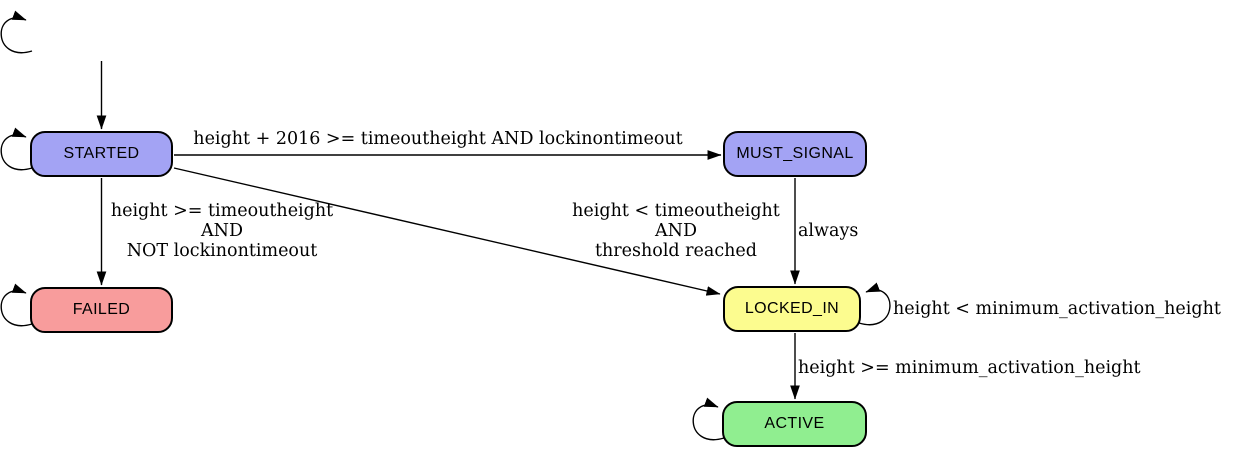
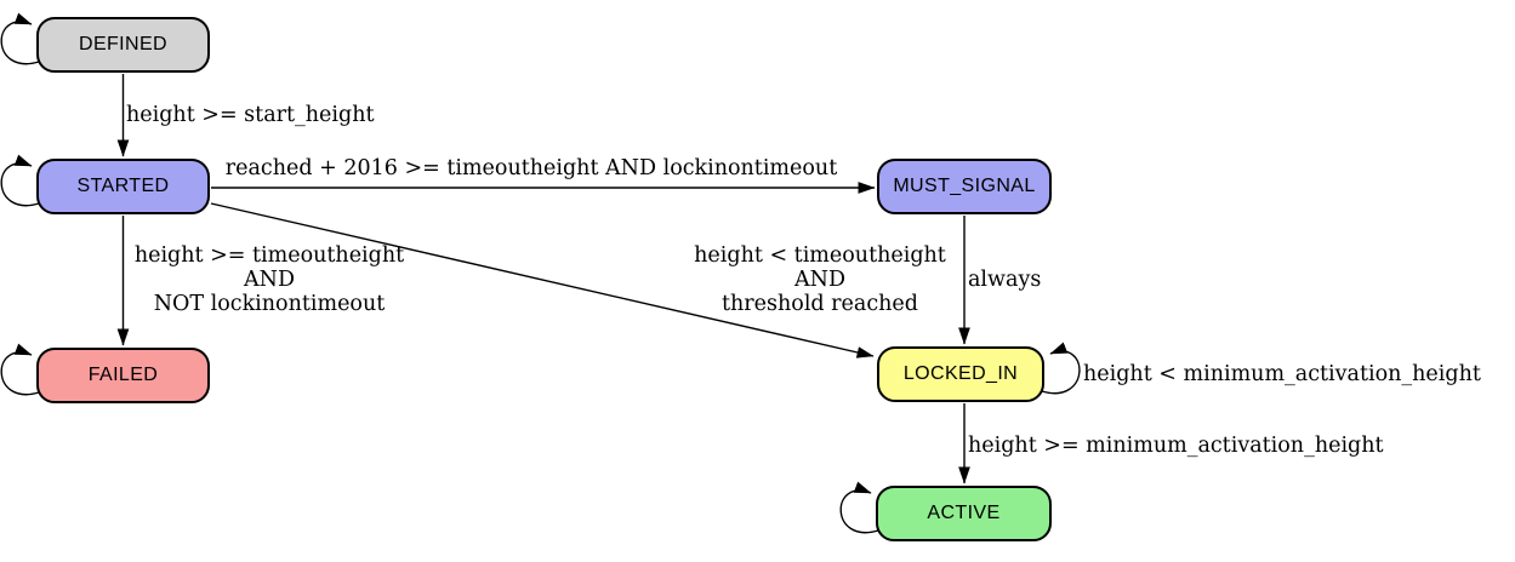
+ DEFINED
  STARTED
  MUST_SIGNAL
  FAILED
  LOCKED_IN
  ACTIVE
+ height >= start_height
- height + 2016 >= timeoutheight AND lockinontimeout
+ reached + 2016 >= timeoutheight AND lockinontimeout
  height >= timeoutheight
  AND
  NOT lockinontimeout
  height < timeoutheight
  AND
  threshold reached
  always
  height < minimum_activation_height
  height >= minimum_activation_height
